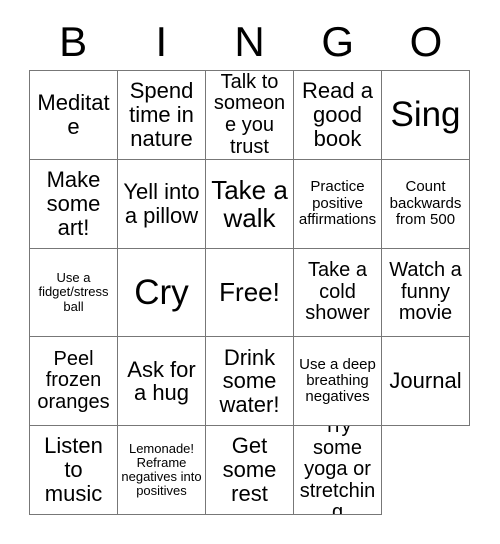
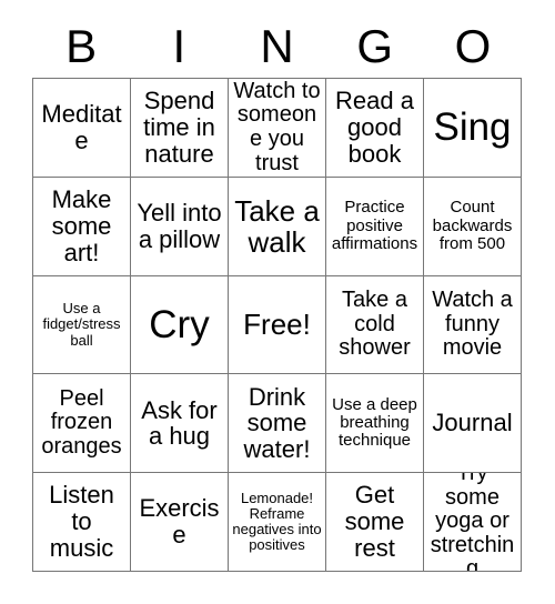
  B
  I
  N
  G
  O
  Meditate
  Spend time in nature
- Talk to someone you trust
+ Watch to someone you trust
  Read a good book
  Sing
  Make some art!
  Yell into a pillow
  Take a walk
  Practice positive affirmations
  Count backwards from 500
  Use a fidget/stress ball
  Cry
  Free!
  Take a cold shower
  Watch a funny movie
  Peel frozen oranges
  Ask for a hug
  Drink some water!
- Use a deep breathing negatives
+ Use a deep breathing technique
  Journal
  Listen to music
+ Exercise
  Lemonade! Reframe negatives into positives
  Get some rest
  Try some yoga or stretching
